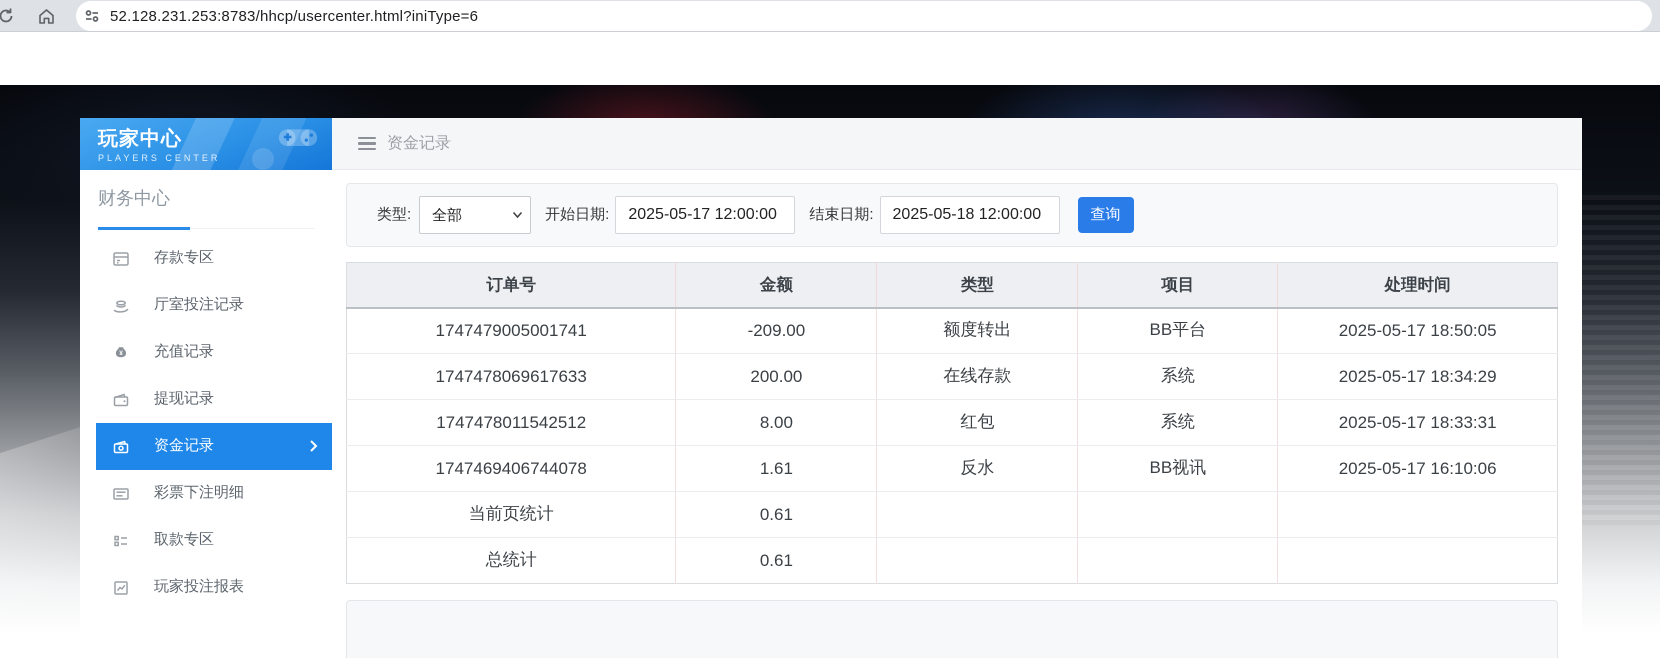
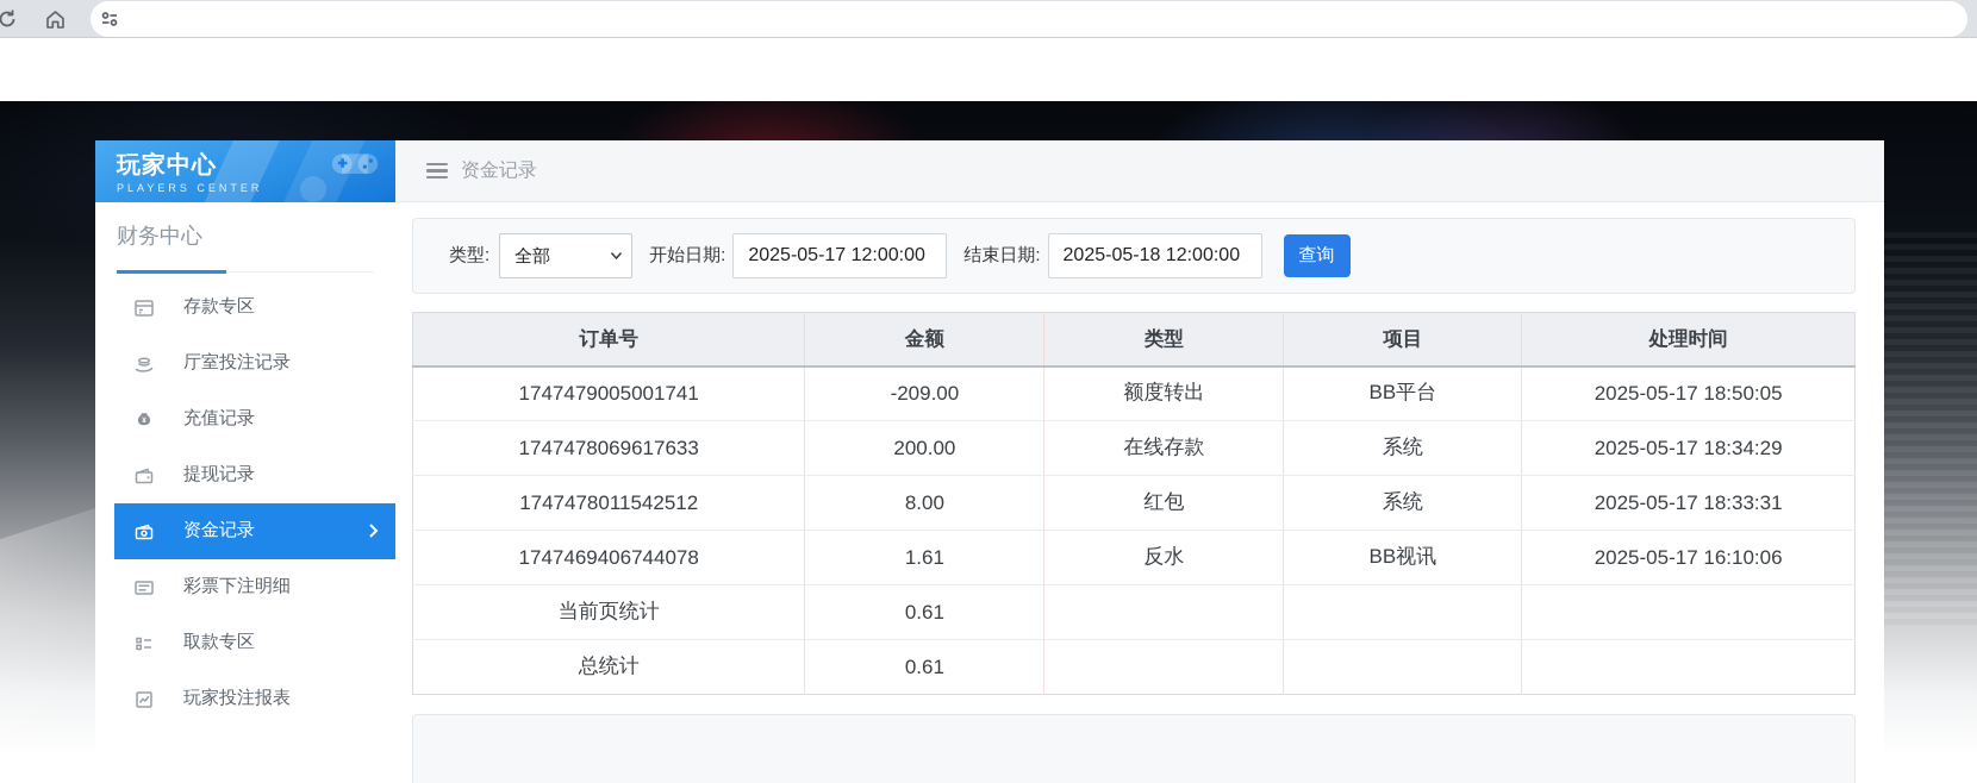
- 52.128.231.253:8783/hhcp/usercenter.html?iniType=6
  玩家中心
  PLAYERS CENTER
  财务中心
  存款专区
  厅室投注记录
  充值记录
  提现记录
  资金记录
  彩票下注明细
  取款专区
  玩家投注报表
  资金记录
  类型:
  全部
  开始日期:
  2025-05-17 12:00:00
  结束日期:
  2025-05-18 12:00:00
  查询
  订单号	金额	类型	项目	处理时间
  1747479005001741	-209.00	额度转出	BB平台	2025-05-17 18:50:05
  1747478069617633	200.00	在线存款	系统	2025-05-17 18:34:29
  1747478011542512	8.00	红包	系统	2025-05-17 18:33:31
  1747469406744078	1.61	反水	BB视讯	2025-05-17 16:10:06
  当前页统计	0.61
  总统计	0.61
